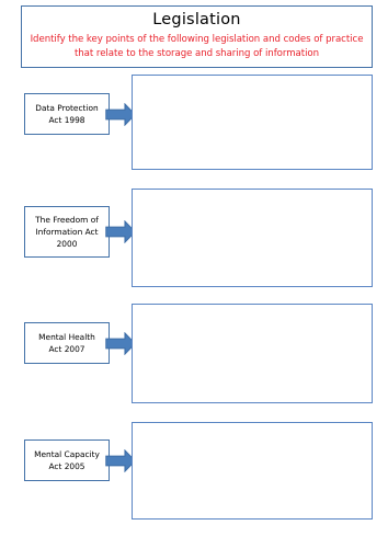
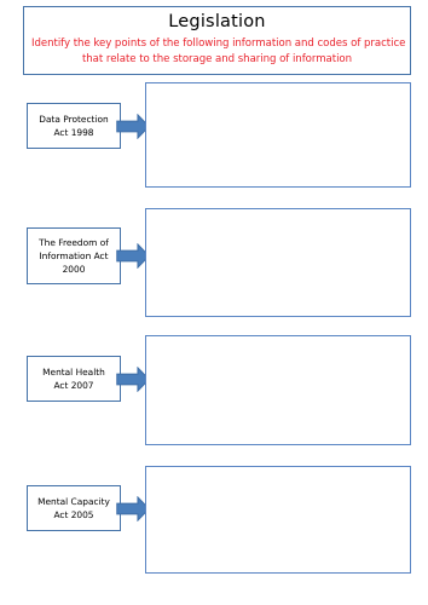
  Legislation
- Identify the key points of the following legislation and codes of practice
+ Identify the key points of the following information and codes of practice
  that relate to the storage and sharing of information
  Data Protection
  Act 1998
  The Freedom of
  Information Act
  2000
  Mental Health
  Act 2007
  Mental Capacity
  Act 2005
